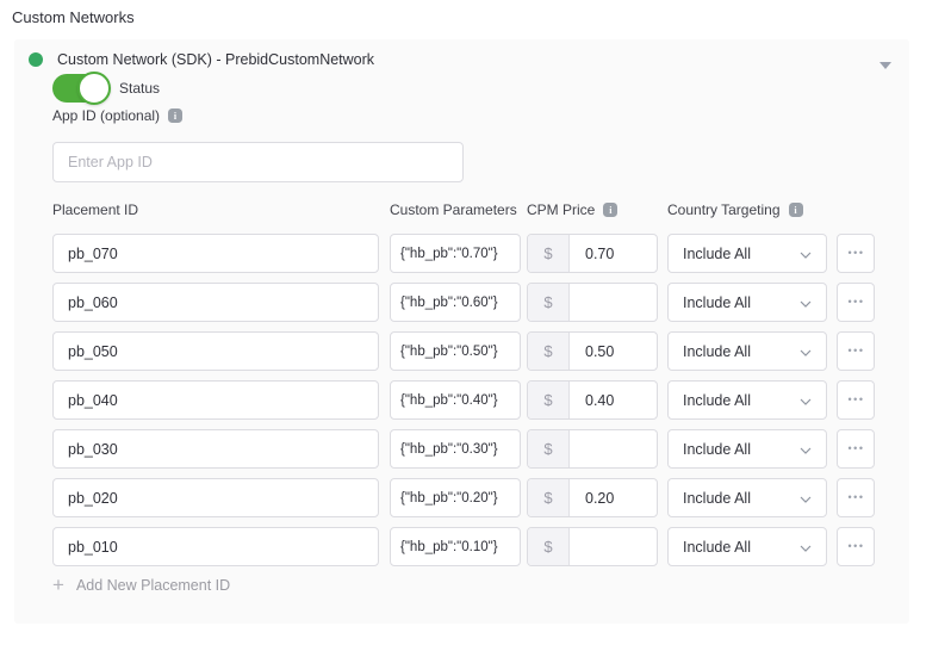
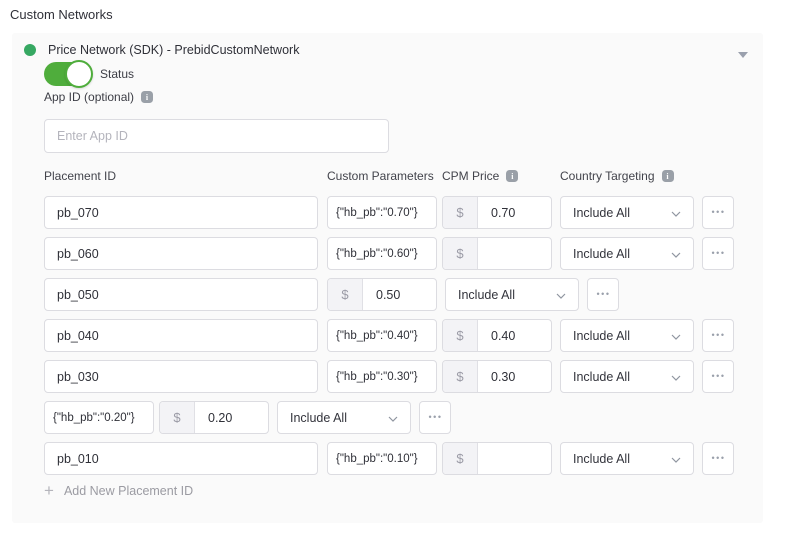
  Custom Networks
- Custom Network (SDK) - PrebidCustomNetwork
+ Price Network (SDK) - PrebidCustomNetwork
  Status
  App ID (optional)
  i
  Enter App ID
  Placement ID
  Custom Parameters
  CPM Price
  i
  Country Targeting
  i
  pb_070
  {"hb_pb":"0.70"}
  $
  0.70
  Include All
  •••
  pb_060
  {"hb_pb":"0.60"}
  $
  Include All
  •••
  pb_050
- {"hb_pb":"0.50"}
  $
  0.50
  Include All
  •••
  pb_040
  {"hb_pb":"0.40"}
  $
  0.40
  Include All
  •••
  pb_030
  {"hb_pb":"0.30"}
  $
+ 0.30
  Include All
  •••
- pb_020
  {"hb_pb":"0.20"}
  $
  0.20
  Include All
  •••
  pb_010
  {"hb_pb":"0.10"}
  $
  Include All
  •••
  +
  Add New Placement ID
